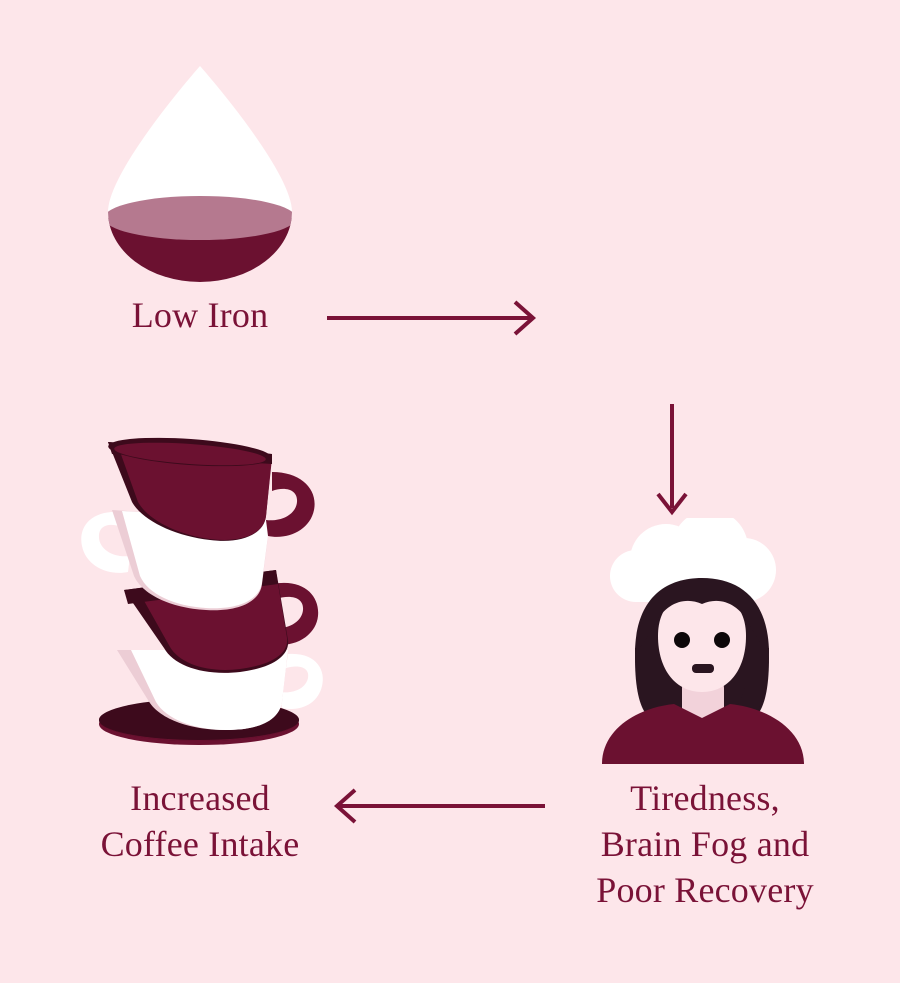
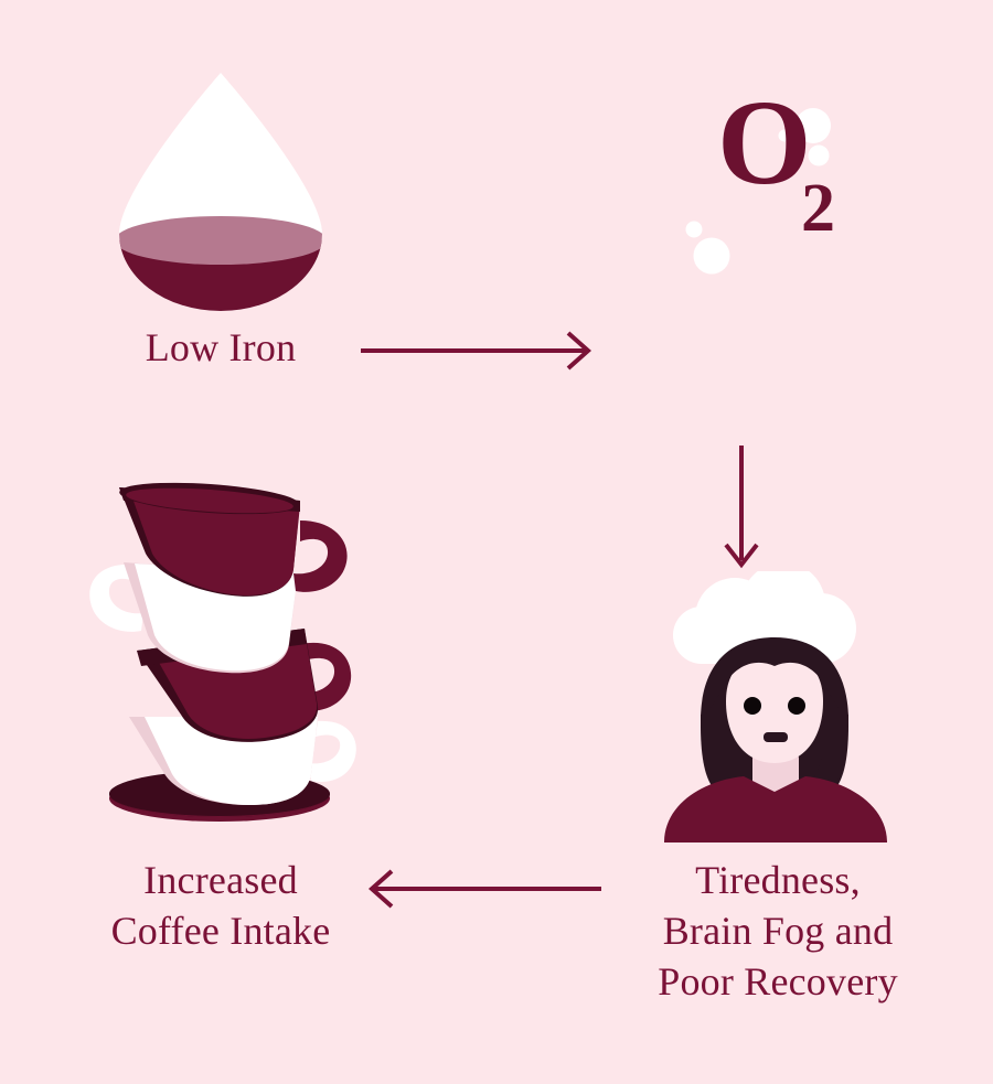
+ O
+ 2
  Low Iron
  Tiredness,
  Brain Fog and
  Poor Recovery
  Increased
  Coffee Intake
